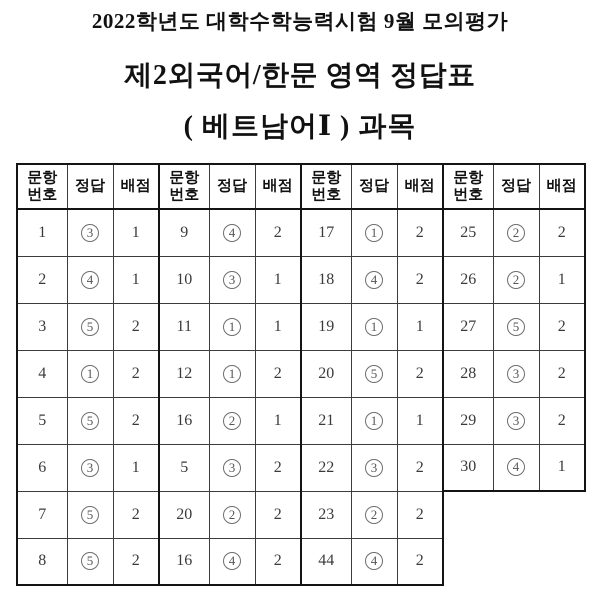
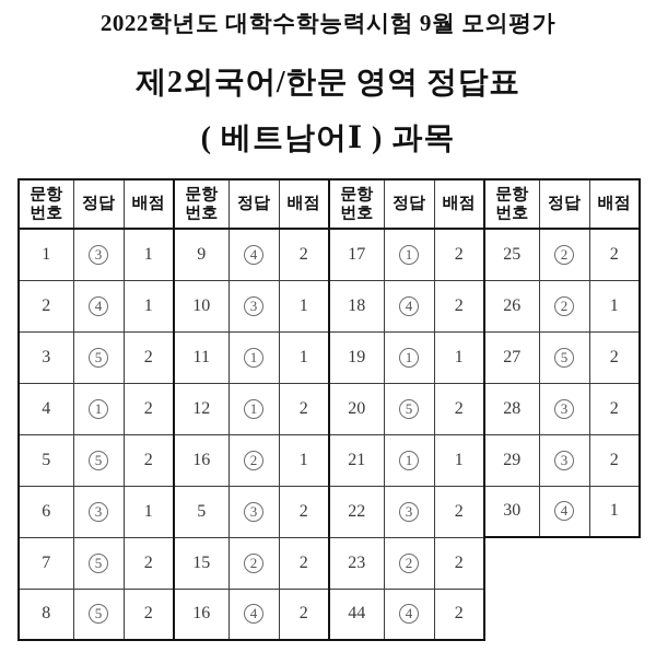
  2022학년도 대학수학능력시험 9월 모의평가
  제2외국어/한문 영역 정답표
  ( 베트남어Ⅰ ) 과목
  문항 번호	정답	배점	문항 번호	정답	배점	문항 번호	정답	배점	문항 번호	정답	배점
  1	3	1	9	4	2	17	1	2	25	2	2
  2	4	1	10	3	1	18	4	2	26	2	1
  3	5	2	11	1	1	19	1	1	27	5	2
  4	1	2	12	1	2	20	5	2	28	3	2
  5	5	2	16	2	1	21	1	1	29	3	2
  6	3	1	5	3	2	22	3	2	30	4	1
- 7	5	2	20	2	2	23	2	2
+ 7	5	2	15	2	2	23	2	2
  8	5	2	16	4	2	44	4	2
